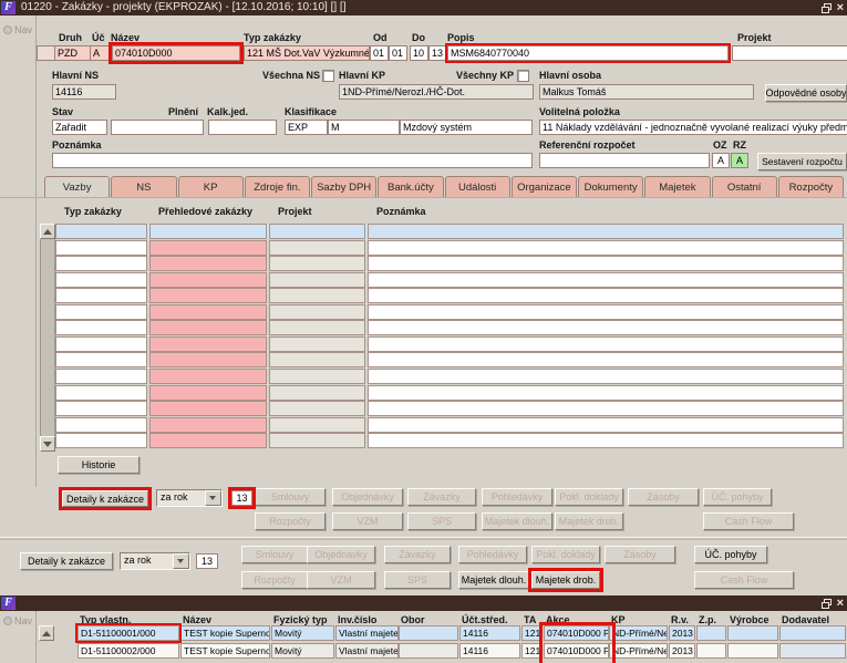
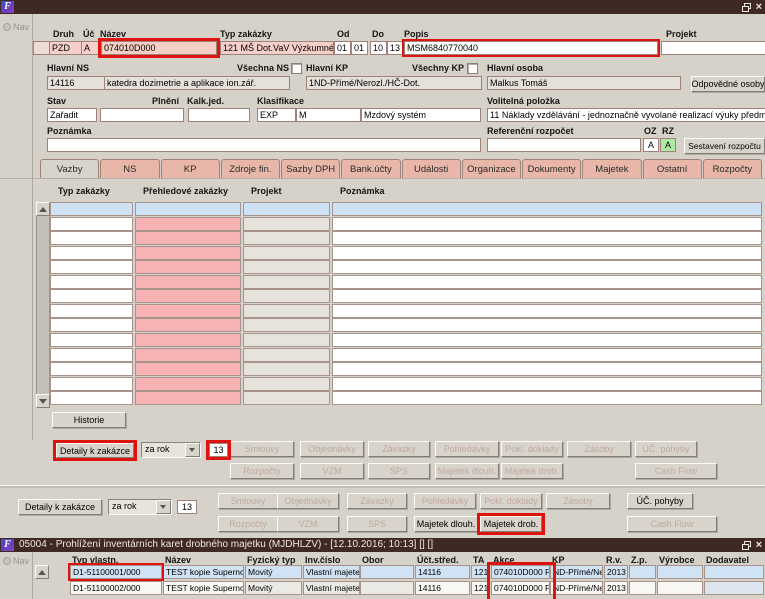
  F
- 01220 - Zakázky - projekty (EKPROZAK) - [12.10.2016; 10:10] [] []
  ×
  Nav
  Druh
  Úč
  Název
  Typ zakázky
  Od
  Do
  Popis
  Projekt
  PZD
  A
  074010D000
  121 MŠ Dot.VaV Výzkumné
  01
  01
  10
  13
  MSM6840770040
  Hlavní NS
  Všechna NS
  Hlavní KP
  Všechny KP
  Hlavní osoba
  14116
+ katedra dozimetrie a aplikace ion.zář.
  1ND-Přímé/Nerozl./HČ-Dot.
  Malkus Tomáš
  Odpovědné osoby
  Stav
  Plnění
  Kalk.jed.
  Klasifikace
  Volitelná položka
  Zařadit
  EXP
  M
  Mzdový systém
  11 Náklady vzdělávání - jednoznačně vyvolané realizací výuky předm
  Poznámka
  Referenční rozpočet
  OZ
  RZ
  A
  A
  Sestavení rozpočtu
  Vazby
  NS
  KP
  Zdroje fin.
  Sazby DPH
  Bank.účty
  Události
  Organizace
  Dokumenty
  Majetek
  Ostatní
  Rozpočty
  Typ zakázky
  Přehledové zakázky
  Projekt
  Poznámka
  Historie
  Detaily k zakázce
  za rok
  13
  Smlouvy
  Objednávky
  Závazky
  Pohledávky
  Pokl. doklady
  Zásoby
  ÚČ. pohyby
  Rozpočty
  VZM
  SPS
  Majetek dlouh.
  Majetek drob.
  Cash Flow
  Detaily k zakázce
  za rok
  13
  Smlouvy
  Objednávky
  Závazky
  Pohledávky
  Pokl. doklady
  Zásoby
  ÚČ. pohyby
  Rozpočty
  VZM
  SPS
  Majetek dlouh.
  Majetek drob.
  Cash Flow
  F
+ 05004 - Prohlížení inventárních karet drobného majetku (MJDHLZV) - [12.10.2016; 10:13] [] []
  ×
  Nav
  Typ vlastn.
  Název
  Fyzický typ
  Inv.číslo
  Obor
  Účt.střed.
  TA
  Akce
  KP
  R.v.
  Z.p.
  Výrobce
  Dodavatel
  D1-51100001/000
  TEST kopie Superno
  Movitý
  Vlastní majete
  14116
  121
  074010D000 P
  ND-Přímé/Ne
  2013
  D1-51100002/000
  TEST kopie Superno
  Movitý
  Vlastní majete
  14116
  121
  074010D000 P
  ND-Přímé/Ne
  2013
